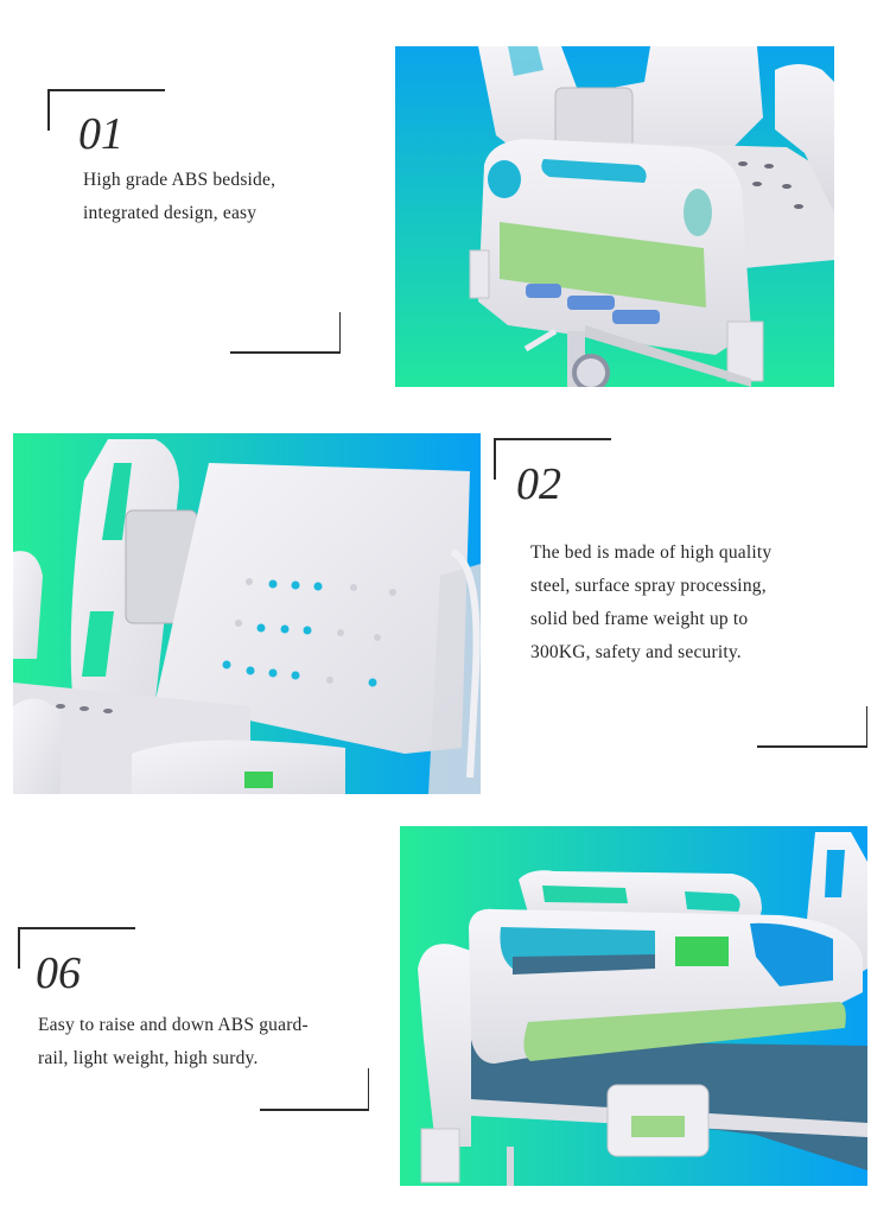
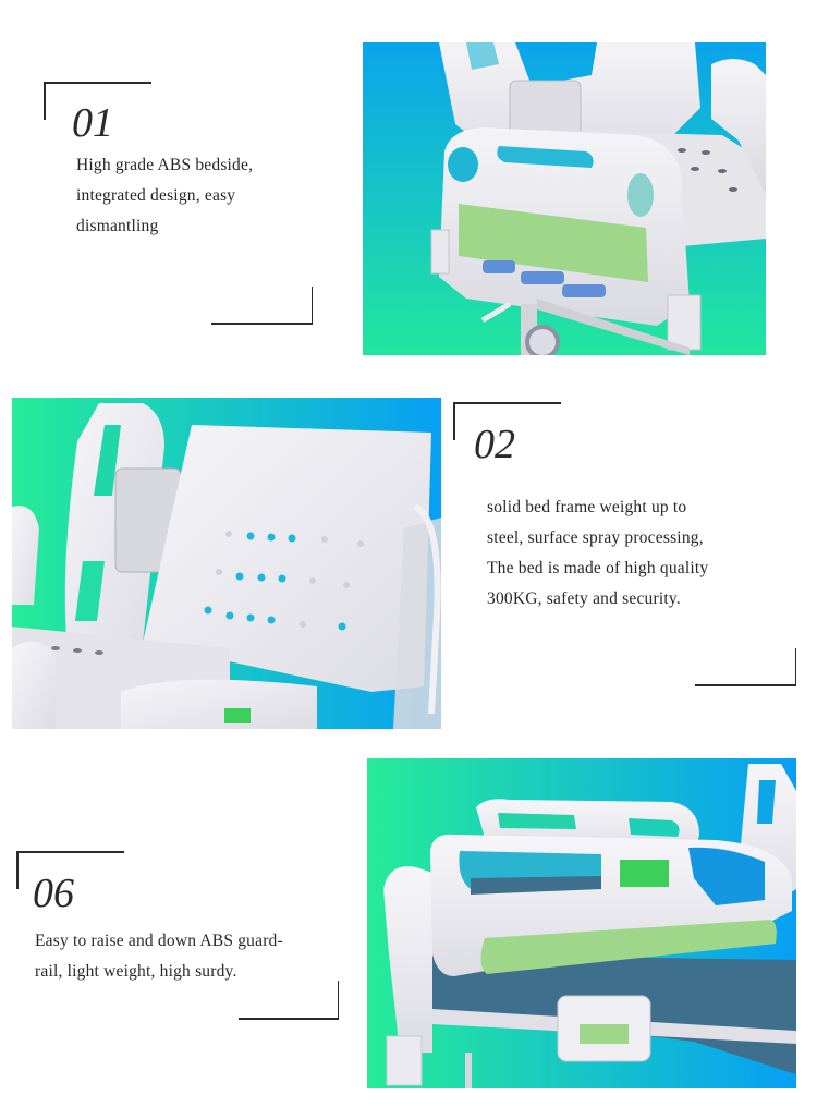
  01
  High grade ABS bedside,
  integrated design, easy
+ dismantling
  02
- The bed is made of high quality
+ solid bed frame weight up to
  steel, surface spray processing,
- solid bed frame weight up to
+ The bed is made of high quality
  300KG, safety and security.
  06
  Easy to raise and down ABS guard-
  rail, light weight, high surdy.
